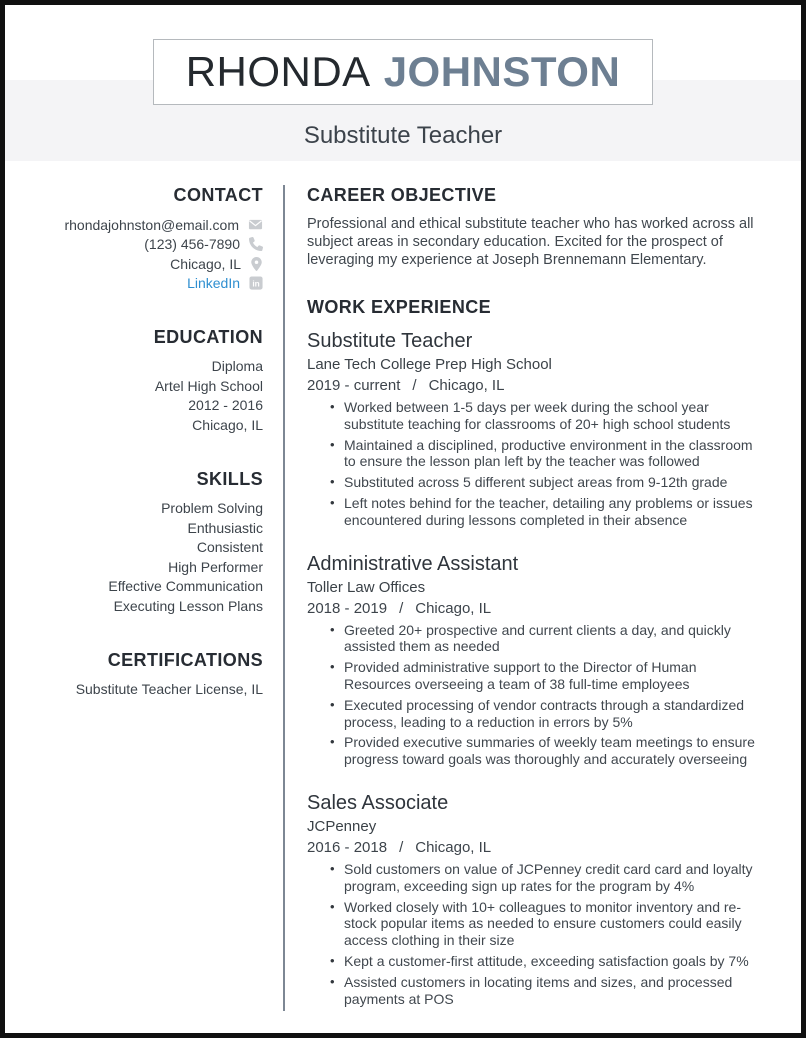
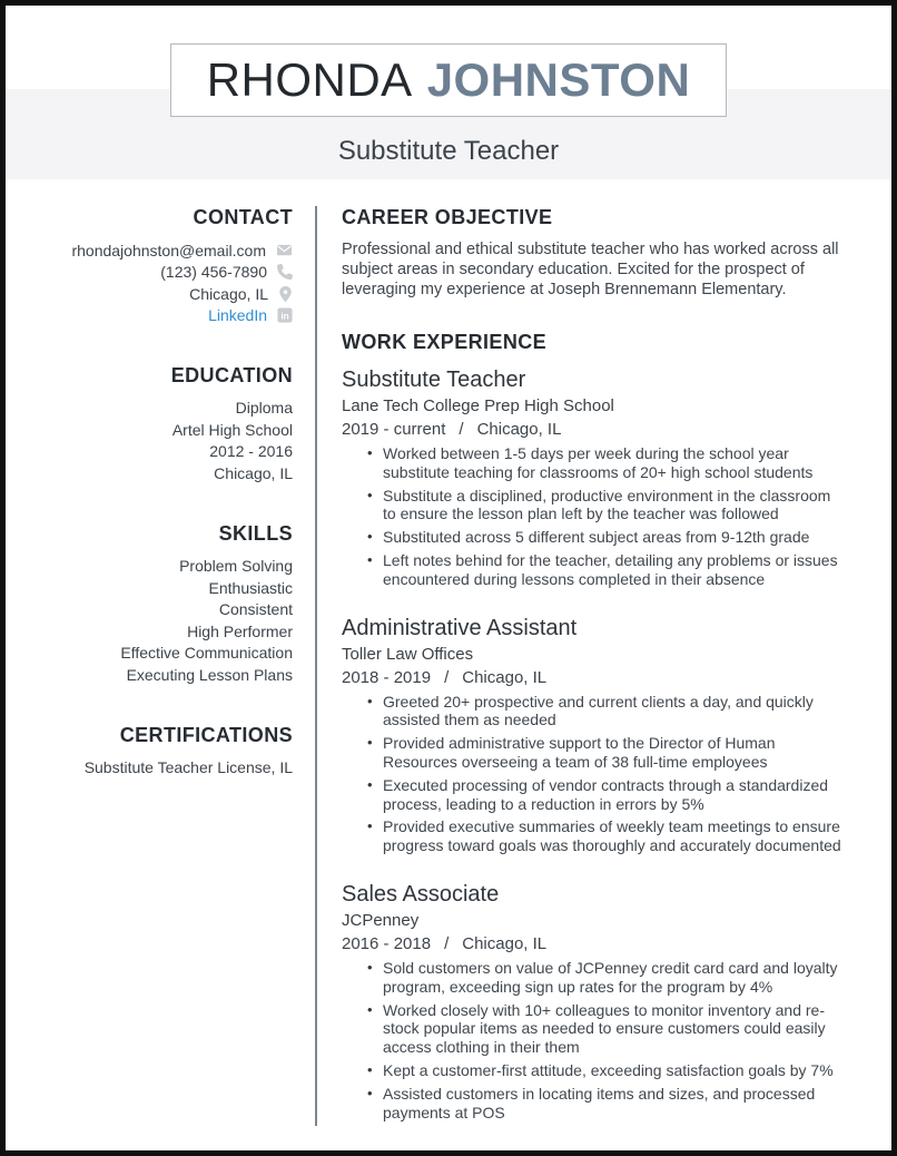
  RHONDA
  JOHNSTON
  Substitute Teacher
  CONTACT
  rhondajohnston@email.com
  (123) 456-7890
  Chicago, IL
  LinkedIn
  in
  EDUCATION
  Diploma
  Artel High School
  2012 - 2016
  Chicago, IL
  SKILLS
  Problem Solving
  Enthusiastic
  Consistent
  High Performer
  Effective Communication
  Executing Lesson Plans
  CERTIFICATIONS
  Substitute Teacher License, IL
  CAREER OBJECTIVE
  Professional and ethical substitute teacher who has worked across all subject areas in secondary education. Excited for the prospect of leveraging my experience at Joseph Brennemann Elementary.
  WORK EXPERIENCE
  Substitute Teacher
  Lane Tech College Prep High School
  2019 - current / Chicago, IL
  Worked between 1-5 days per week during the school year substitute teaching for classrooms of 20+ high school students
- Maintained a disciplined, productive environment in the classroom to ensure the lesson plan left by the teacher was followed
+ Substitute a disciplined, productive environment in the classroom to ensure the lesson plan left by the teacher was followed
  Substituted across 5 different subject areas from 9-12th grade
  Left notes behind for the teacher, detailing any problems or issues encountered during lessons completed in their absence
  Administrative Assistant
  Toller Law Offices
  2018 - 2019 / Chicago, IL
  Greeted 20+ prospective and current clients a day, and quickly assisted them as needed
  Provided administrative support to the Director of Human Resources overseeing a team of 38 full-time employees
  Executed processing of vendor contracts through a standardized process, leading to a reduction in errors by 5%
- Provided executive summaries of weekly team meetings to ensure progress toward goals was thoroughly and accurately overseeing
+ Provided executive summaries of weekly team meetings to ensure progress toward goals was thoroughly and accurately documented
  Sales Associate
  JCPenney
  2016 - 2018 / Chicago, IL
  Sold customers on value of JCPenney credit card card and loyalty program, exceeding sign up rates for the program by 4%
- Worked closely with 10+ colleagues to monitor inventory and re-stock popular items as needed to ensure customers could easily access clothing in their size
+ Worked closely with 10+ colleagues to monitor inventory and re-stock popular items as needed to ensure customers could easily access clothing in their them
  Kept a customer-first attitude, exceeding satisfaction goals by 7%
  Assisted customers in locating items and sizes, and processed payments at POS
